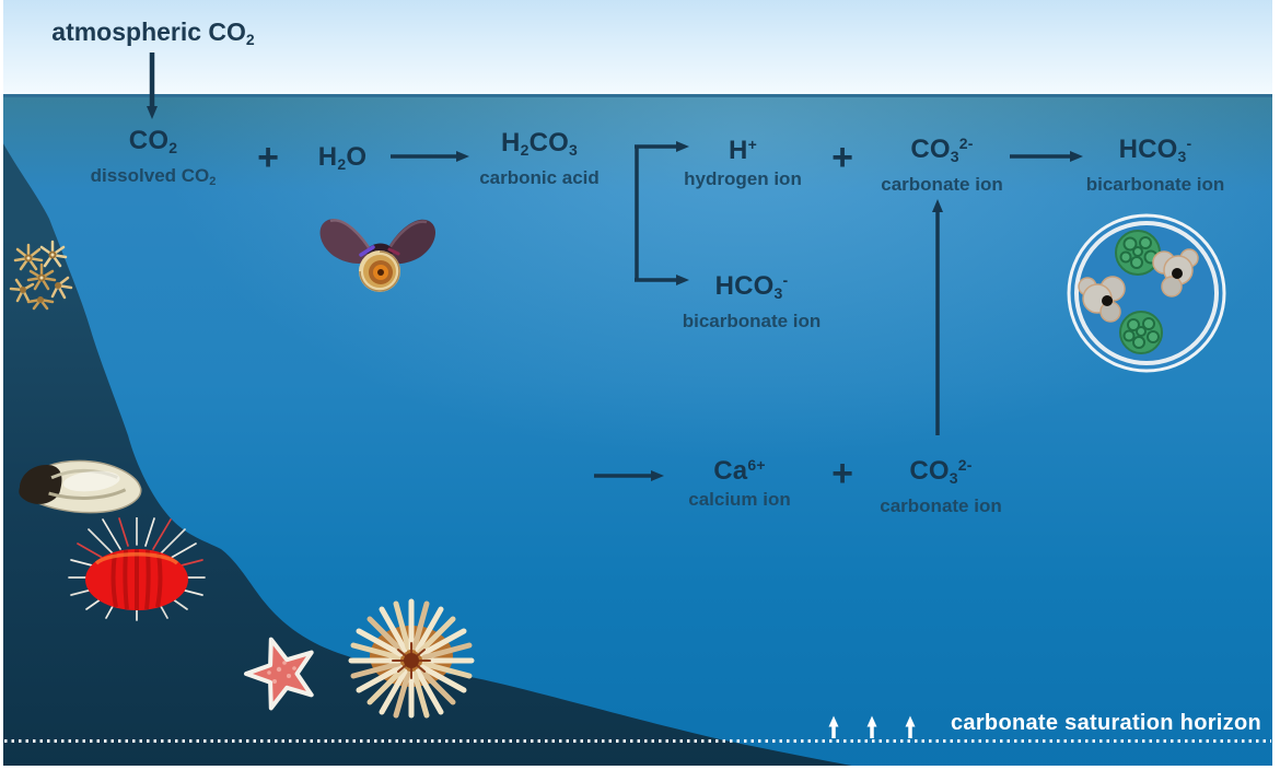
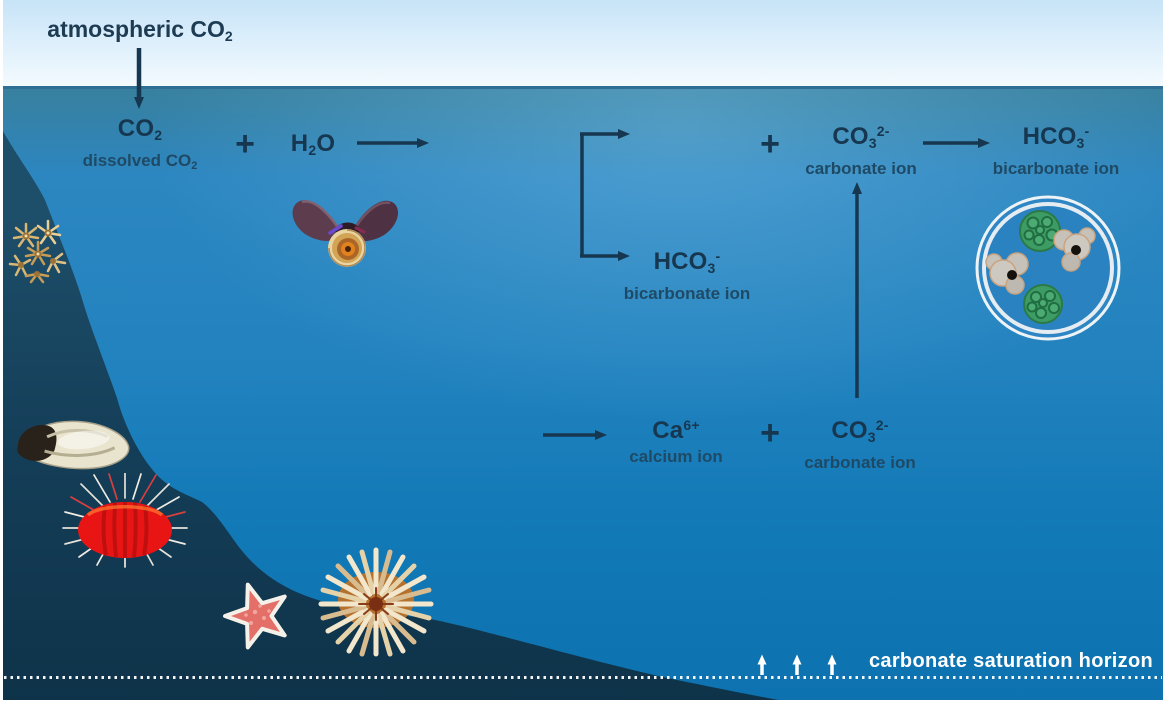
  atmospheric CO2
  CO2
  dissolved CO2
  +
  H2O
- H2CO3
- carbonic acid
- H+
- hydrogen ion
  +
  CO32-
  carbonate ion
  HCO3-
  bicarbonate ion
  HCO3-
  bicarbonate ion
  Ca6+
  calcium ion
  +
  CO32-
  carbonate ion
  carbonate saturation horizon
